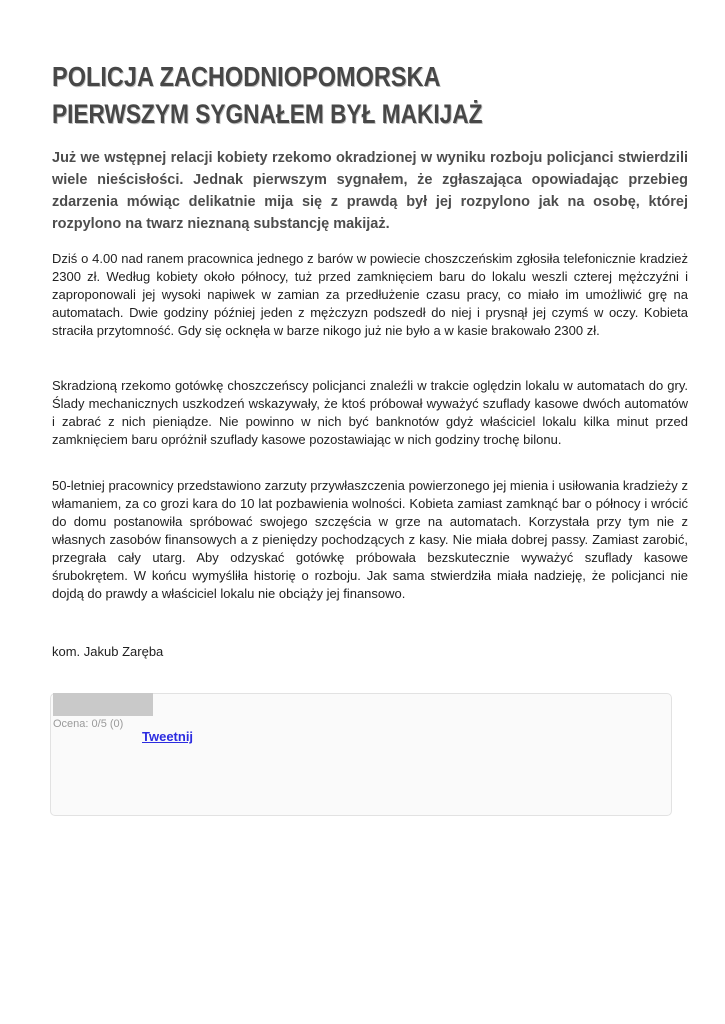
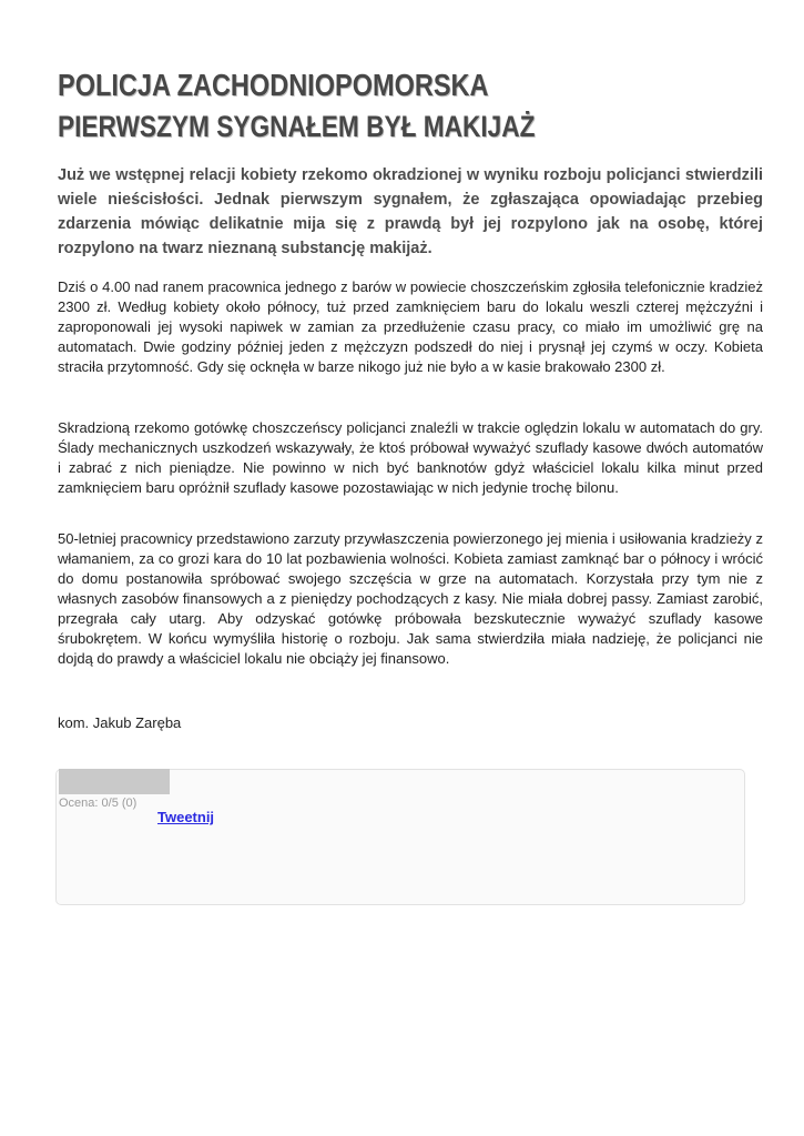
  POLICJA ZACHODNIOPOMORSKA
  PIERWSZYM SYGNAŁEM BYŁ MAKIJAŻ
  Już we wstępnej relacji kobiety rzekomo okradzionej w wyniku rozboju policjanci stwierdzili wiele nieścisłości. Jednak pierwszym sygnałem, że zgłaszająca opowiadając przebieg zdarzenia mówiąc delikatnie mija się z prawdą był jej rozpylono jak na osobę, której rozpylono na twarz nieznaną substancję makijaż.
  Dziś o 4.00 nad ranem pracownica jednego z barów w powiecie choszczeńskim zgłosiła telefonicznie kradzież 2300 zł. Według kobiety około północy, tuż przed zamknięciem baru do lokalu weszli czterej mężczyźni i zaproponowali jej wysoki napiwek w zamian za przedłużenie czasu pracy, co miało im umożliwić grę na automatach. Dwie godziny później jeden z mężczyzn podszedł do niej i prysnął jej czymś w oczy. Kobieta straciła przytomność. Gdy się ocknęła w barze nikogo już nie było a w kasie brakowało 2300 zł.
- Skradzioną rzekomo gotówkę choszczeńscy policjanci znaleźli w trakcie oględzin lokalu w automatach do gry. Ślady mechanicznych uszkodzeń wskazywały, że ktoś próbował wyważyć szuflady kasowe dwóch automatów i zabrać z nich pieniądze. Nie powinno w nich być banknotów gdyż właściciel lokalu kilka minut przed zamknięciem baru opróżnił szuflady kasowe pozostawiając w nich godziny trochę bilonu.
+ Skradzioną rzekomo gotówkę choszczeńscy policjanci znaleźli w trakcie oględzin lokalu w automatach do gry. Ślady mechanicznych uszkodzeń wskazywały, że ktoś próbował wyważyć szuflady kasowe dwóch automatów i zabrać z nich pieniądze. Nie powinno w nich być banknotów gdyż właściciel lokalu kilka minut przed zamknięciem baru opróżnił szuflady kasowe pozostawiając w nich jedynie trochę bilonu.
  50-letniej pracownicy przedstawiono zarzuty przywłaszczenia powierzonego jej mienia i usiłowania kradzieży z włamaniem, za co grozi kara do 10 lat pozbawienia wolności. Kobieta zamiast zamknąć bar o północy i wrócić do domu postanowiła spróbować swojego szczęścia w grze na automatach. Korzystała przy tym nie z własnych zasobów finansowych a z pieniędzy pochodzących z kasy. Nie miała dobrej passy. Zamiast zarobić, przegrała cały utarg. Aby odzyskać gotówkę próbowała bezskutecznie wyważyć szuflady kasowe śrubokrętem. W końcu wymyśliła historię o rozboju. Jak sama stwierdziła miała nadzieję, że policjanci nie dojdą do prawdy a właściciel lokalu nie obciąży jej finansowo.
  kom. Jakub Zaręba
  Ocena: 0/5 (0)
  Tweetnij
